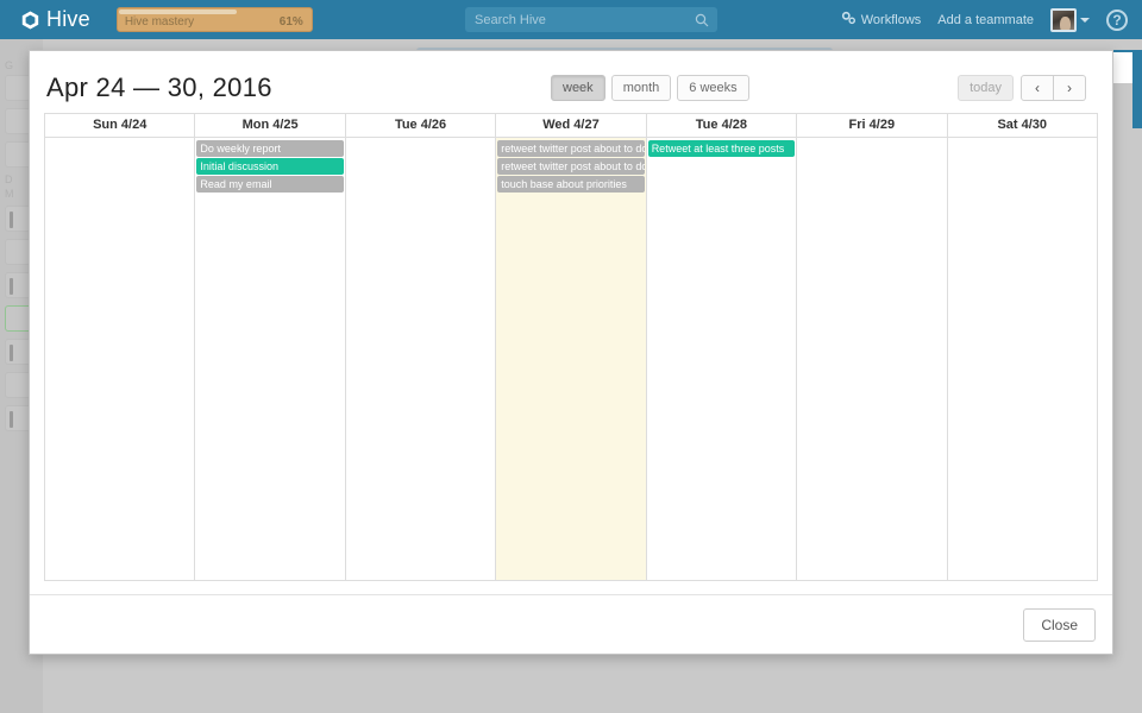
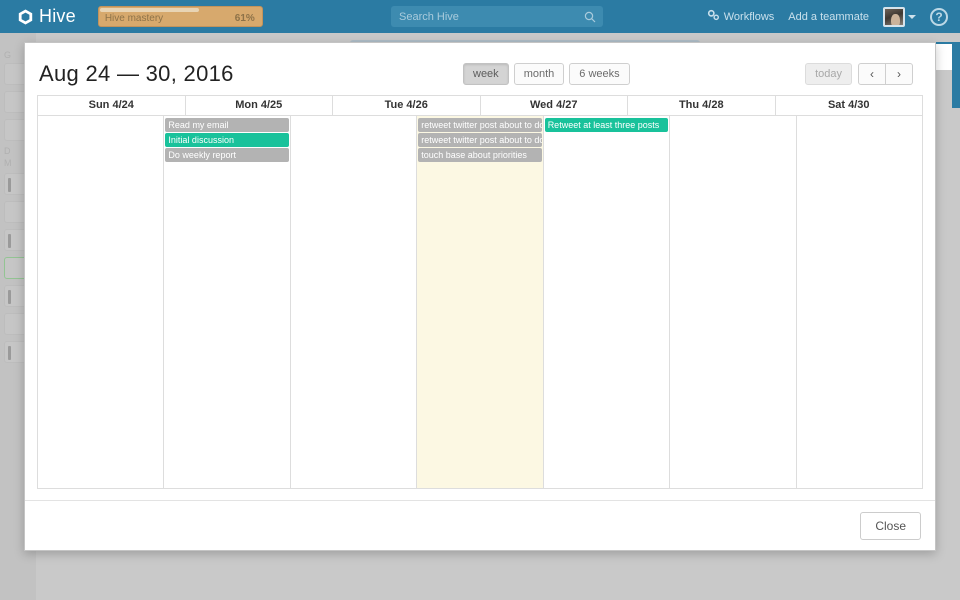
  Hive
  Hive mastery
  61%
  Search Hive
  Workflows
  Add a teammate
  ?
- Apr 24 — 30, 2016
+ Aug 24 — 30, 2016
  week
  month
  6 weeks
  today
  ‹
  ›
  Sun 4/24
  Mon 4/25
  Tue 4/26
  Wed 4/27
- Tue 4/28
+ Thu 4/28
- Fri 4/29
  Sat 4/30
- Do weekly report
+ Read my email
  Initial discussion
- Read my email
+ Do weekly report
  retweet twitter post about to d
  retweet twitter post about to d
  touch base about priorities
  Retweet at least three posts
  Close
